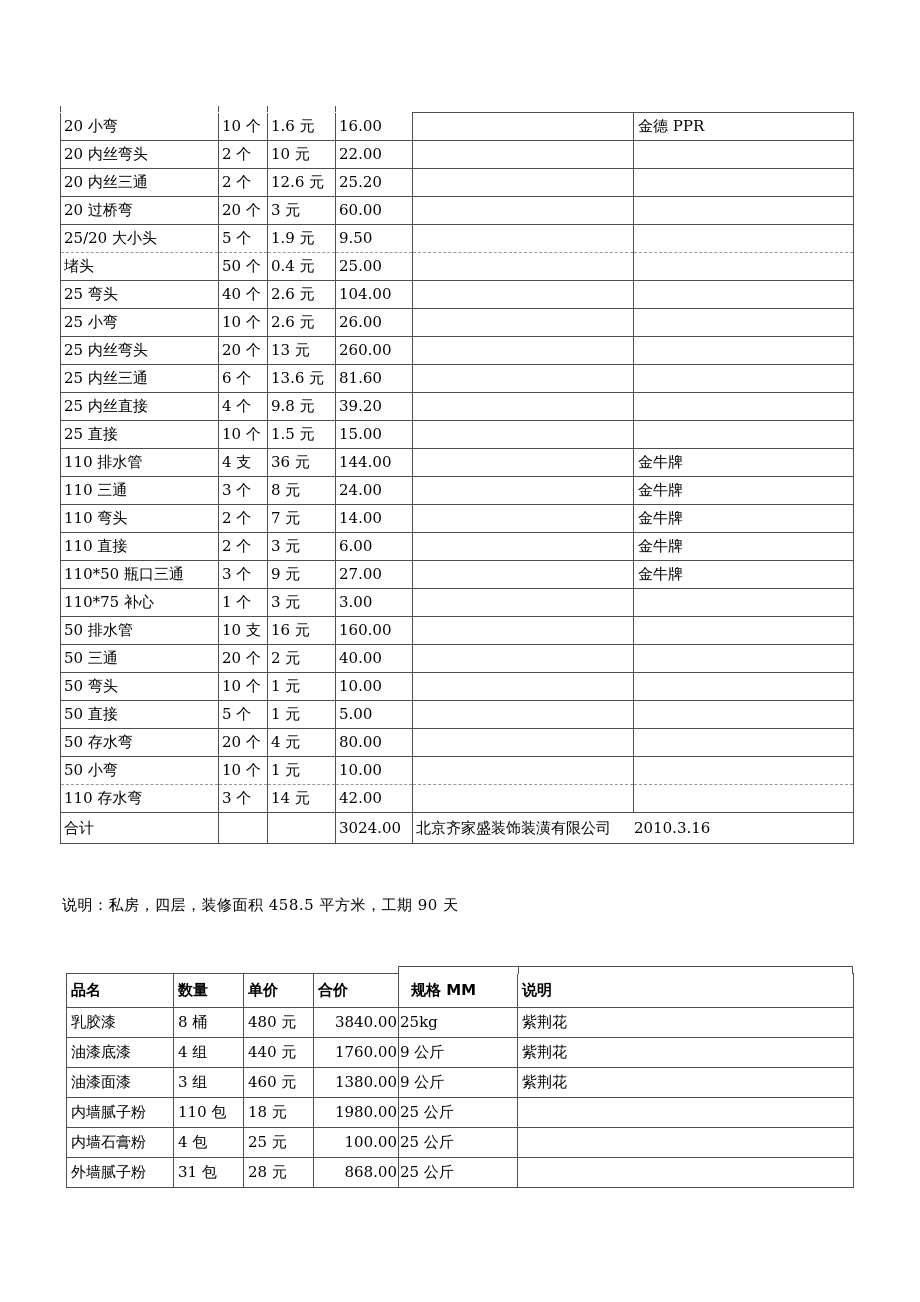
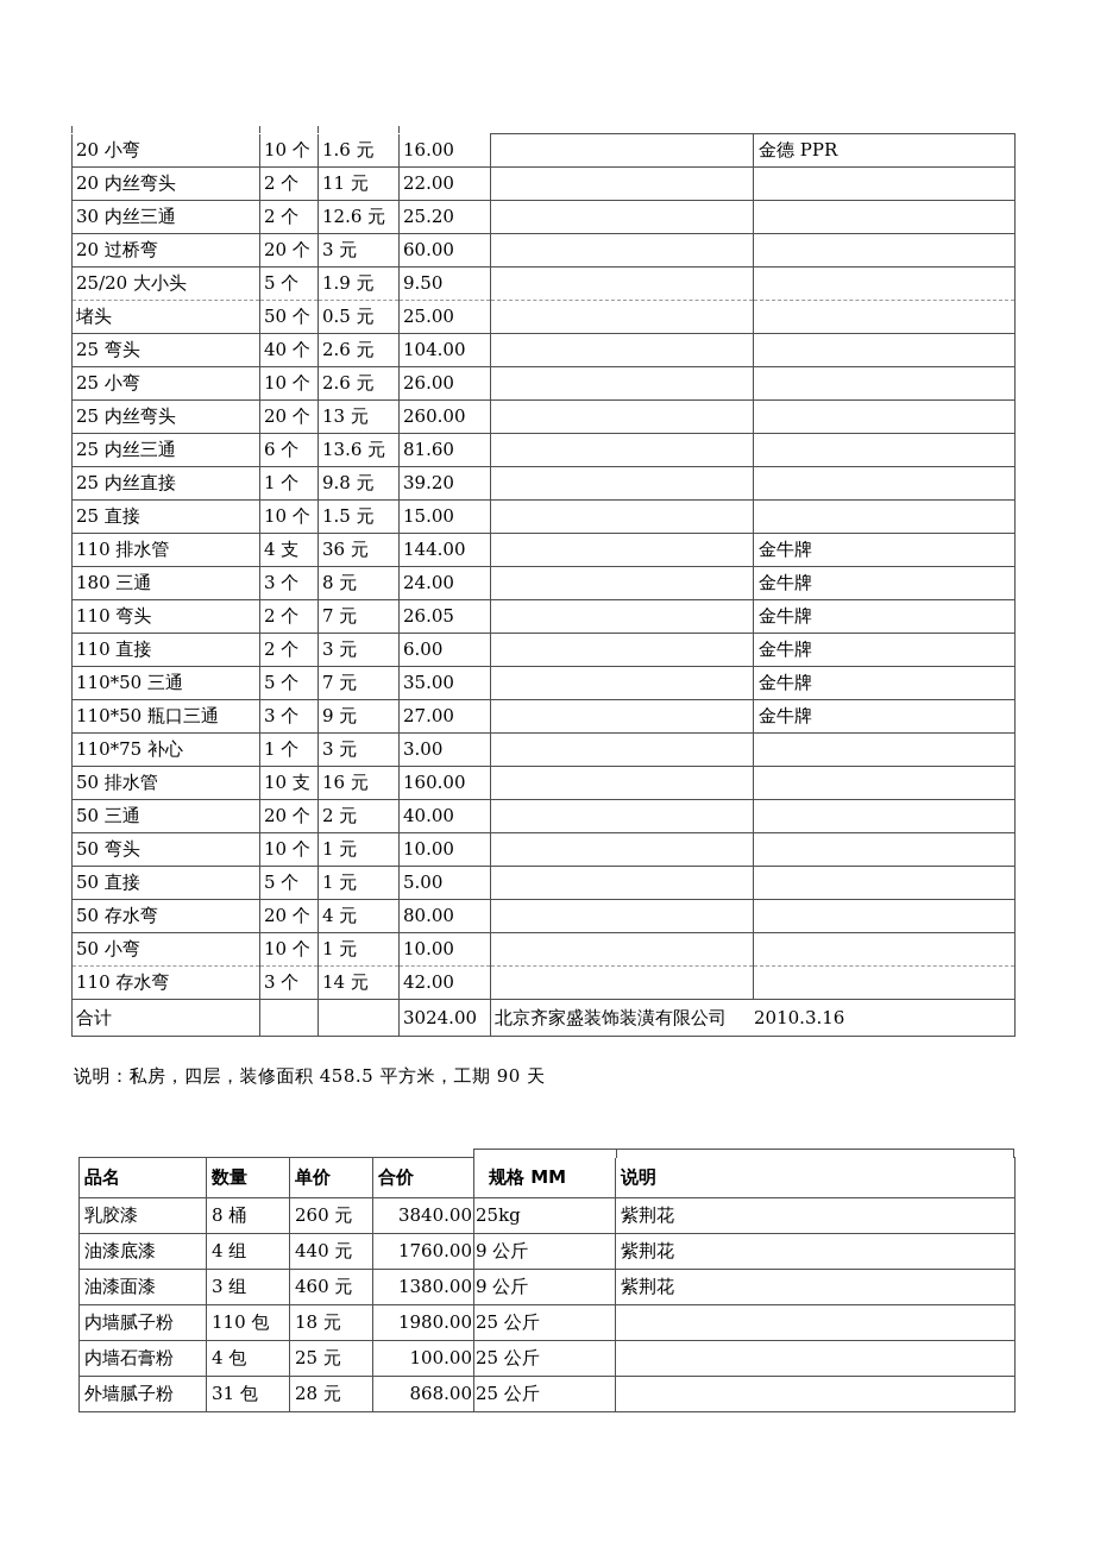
  20 小弯	10 个	1.6 元	16.00		金德 PPR
- 20 内丝弯头	2 个	10 元	22.00
+ 20 内丝弯头	2 个	11 元	22.00
- 20 内丝三通	2 个	12.6 元	25.20
+ 30 内丝三通	2 个	12.6 元	25.20
  20 过桥弯	20 个	3 元	60.00
  25/20 大小头	5 个	1.9 元	9.50
- 堵头	50 个	0.4 元	25.00
+ 堵头	50 个	0.5 元	25.00
  25 弯头	40 个	2.6 元	104.00
  25 小弯	10 个	2.6 元	26.00
  25 内丝弯头	20 个	13 元	260.00
  25 内丝三通	6 个	13.6 元	81.60
- 25 内丝直接	4 个	9.8 元	39.20
+ 25 内丝直接	1 个	9.8 元	39.20
  25 直接	10 个	1.5 元	15.00
  110 排水管	4 支	36 元	144.00		金牛牌
- 110 三通	3 个	8 元	24.00		金牛牌
+ 180 三通	3 个	8 元	24.00		金牛牌
- 110 弯头	2 个	7 元	14.00		金牛牌
+ 110 弯头	2 个	7 元	26.05		金牛牌
  110 直接	2 个	3 元	6.00		金牛牌
+ 110*50 三通	5 个	7 元	35.00		金牛牌
  110*50 瓶口三通	3 个	9 元	27.00		金牛牌
  110*75 补心	1 个	3 元	3.00
  50 排水管	10 支	16 元	160.00
  50 三通	20 个	2 元	40.00
  50 弯头	10 个	1 元	10.00
  50 直接	5 个	1 元	5.00
  50 存水弯	20 个	4 元	80.00
  50 小弯	10 个	1 元	10.00
  110 存水弯	3 个	14 元	42.00
  合计			3024.00	北京齐家盛装饰装潢有限公司 2010.3.16
  说明：私房，四层，装修面积 458.5 平方米，工期 90 天
  品名	数量	单价	合价	规格 MM	说明
- 乳胶漆	8 桶	480 元	3840.00	25kg	紫荆花
+ 乳胶漆	8 桶	260 元	3840.00	25kg	紫荆花
  油漆底漆	4 组	440 元	1760.00	9 公斤	紫荆花
  油漆面漆	3 组	460 元	1380.00	9 公斤	紫荆花
  内墙腻子粉	110 包	18 元	1980.00	25 公斤
  内墙石膏粉	4 包	25 元	100.00	25 公斤
  外墙腻子粉	31 包	28 元	868.00	25 公斤
